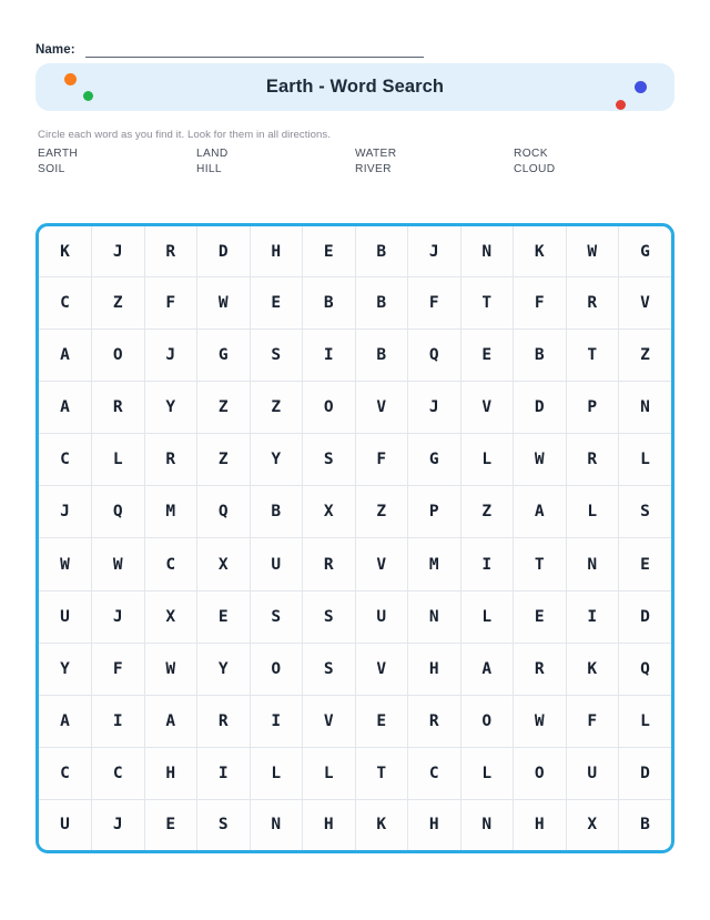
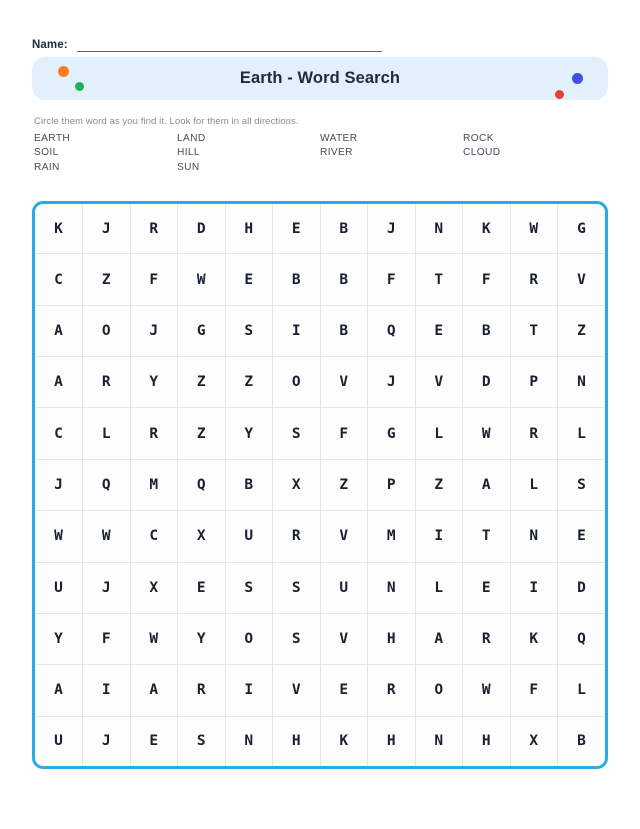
  Name:
  Earth - Word Search
- Circle each word as you find it. Look for them in all directions.
+ Circle them word as you find it. Look for them in all directions.
  EARTH
  LAND
  WATER
  ROCK
  SOIL
  HILL
  RIVER
  CLOUD
+ RAIN
+ SUN
  K	J	R	D	H	E	B	J	N	K	W	G
  C	Z	F	W	E	B	B	F	T	F	R	V
  A	O	J	G	S	I	B	Q	E	B	T	Z
  A	R	Y	Z	Z	O	V	J	V	D	P	N
  C	L	R	Z	Y	S	F	G	L	W	R	L
  J	Q	M	Q	B	X	Z	P	Z	A	L	S
  W	W	C	X	U	R	V	M	I	T	N	E
  U	J	X	E	S	S	U	N	L	E	I	D
  Y	F	W	Y	O	S	V	H	A	R	K	Q
  A	I	A	R	I	V	E	R	O	W	F	L
- C	C	H	I	L	L	T	C	L	O	U	D
  U	J	E	S	N	H	K	H	N	H	X	B
